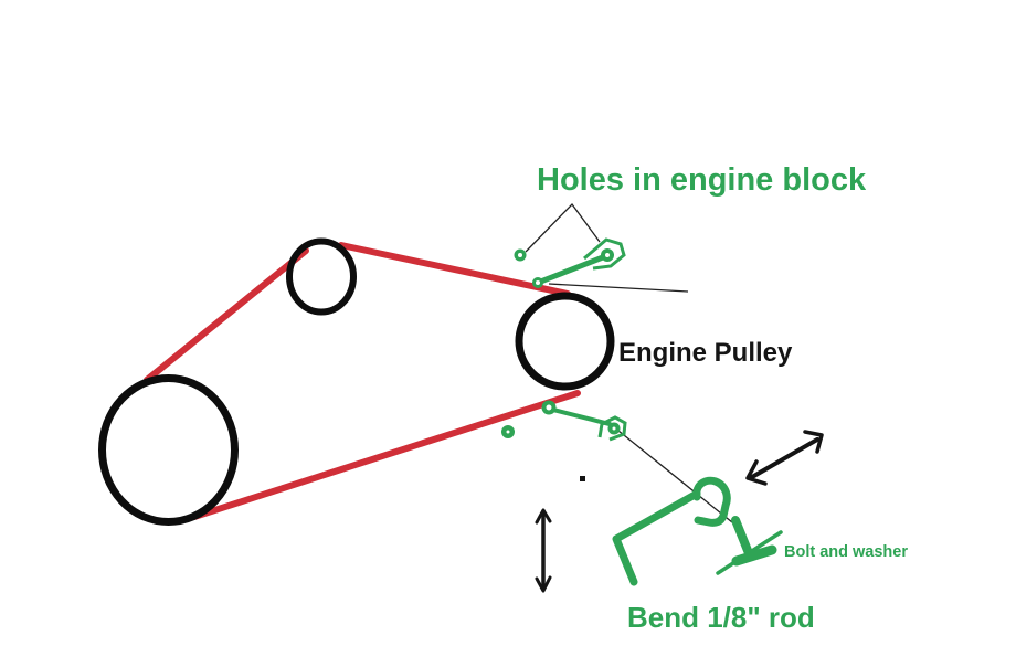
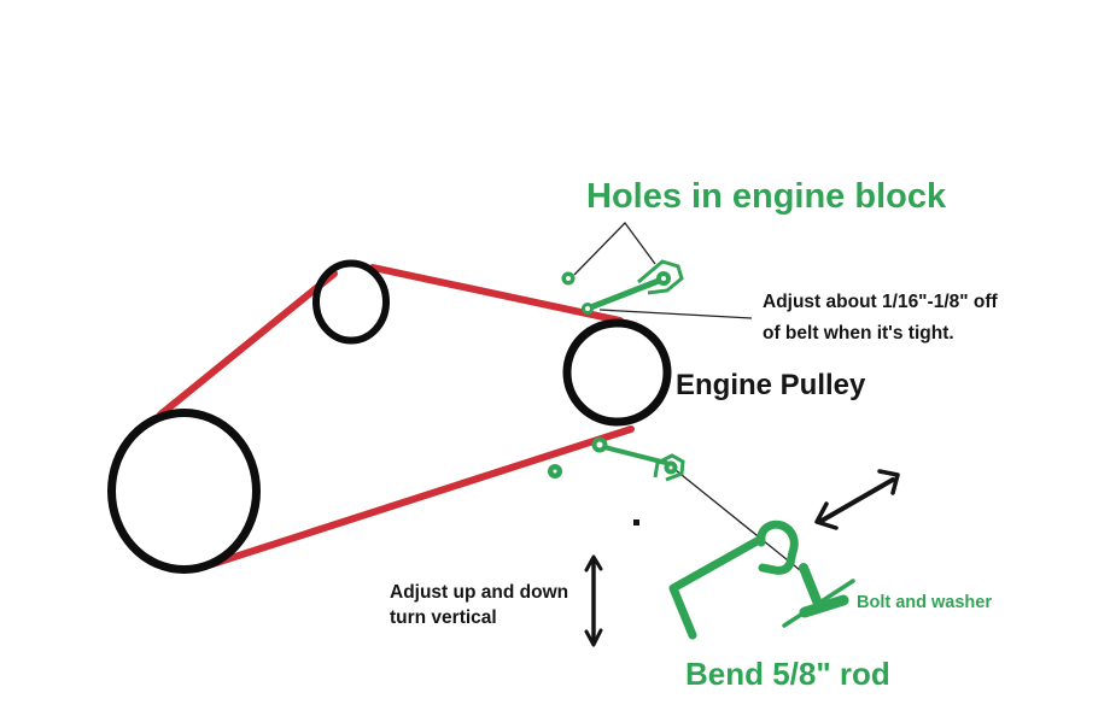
  Holes in engine block
+ Adjust about 1/16"-1/8" off
+ of belt when it's tight.
  Engine Pulley
+ Adjust up and down
+ turn vertical
  Bolt and washer
- Bend 1/8" rod
+ Bend 5/8" rod
